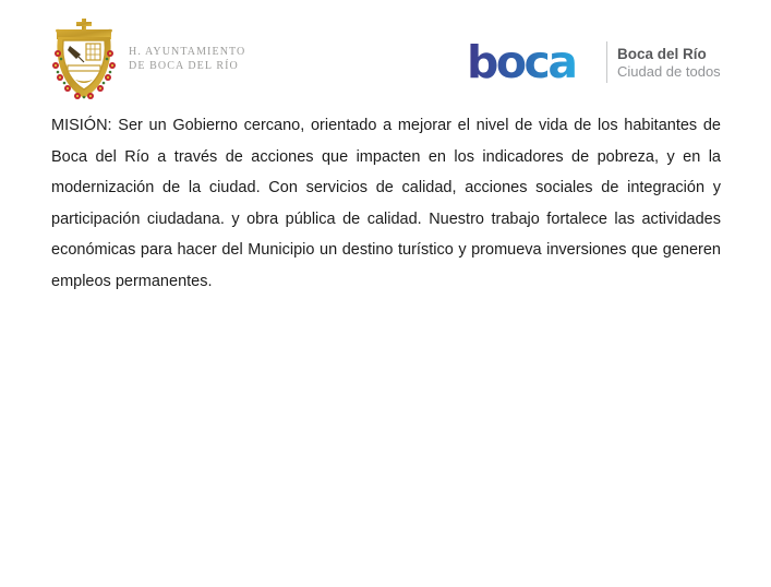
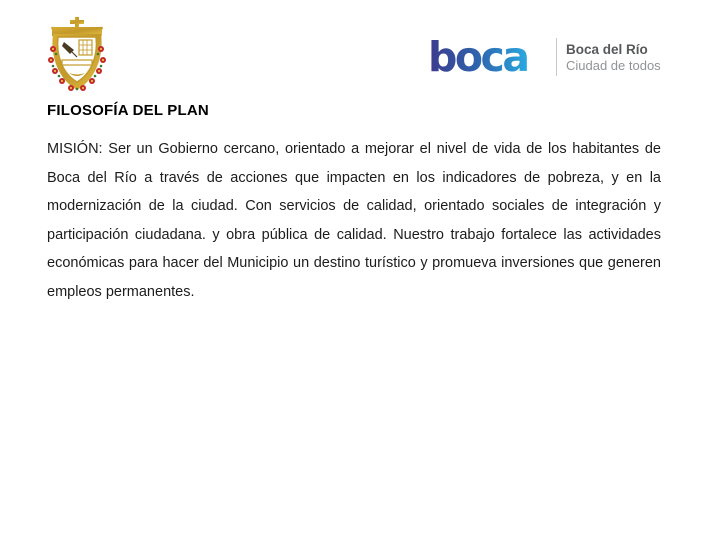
- H. AYUNTAMIENTO
- DE BOCA DEL RÍO
  boca
  Boca del Río
  Ciudad de todos
+ FILOSOFÍA DEL PLAN
- MISIÓN: Ser un Gobierno cercano, orientado a mejorar el nivel de vida de los habitantes de Boca del Río a través de acciones que impacten en los indicadores de pobreza, y en la modernización de la ciudad. Con servicios de calidad, acciones sociales de integración y participación ciudadana. y obra pública de calidad. Nuestro trabajo fortalece las actividades económicas para hacer del Municipio un destino turístico y promueva inversiones que generen empleos permanentes.
+ MISIÓN: Ser un Gobierno cercano, orientado a mejorar el nivel de vida de los habitantes de Boca del Río a través de acciones que impacten en los indicadores de pobreza, y en la modernización de la ciudad. Con servicios de calidad, orientado sociales de integración y participación ciudadana. y obra pública de calidad. Nuestro trabajo fortalece las actividades económicas para hacer del Municipio un destino turístico y promueva inversiones que generen empleos permanentes.
